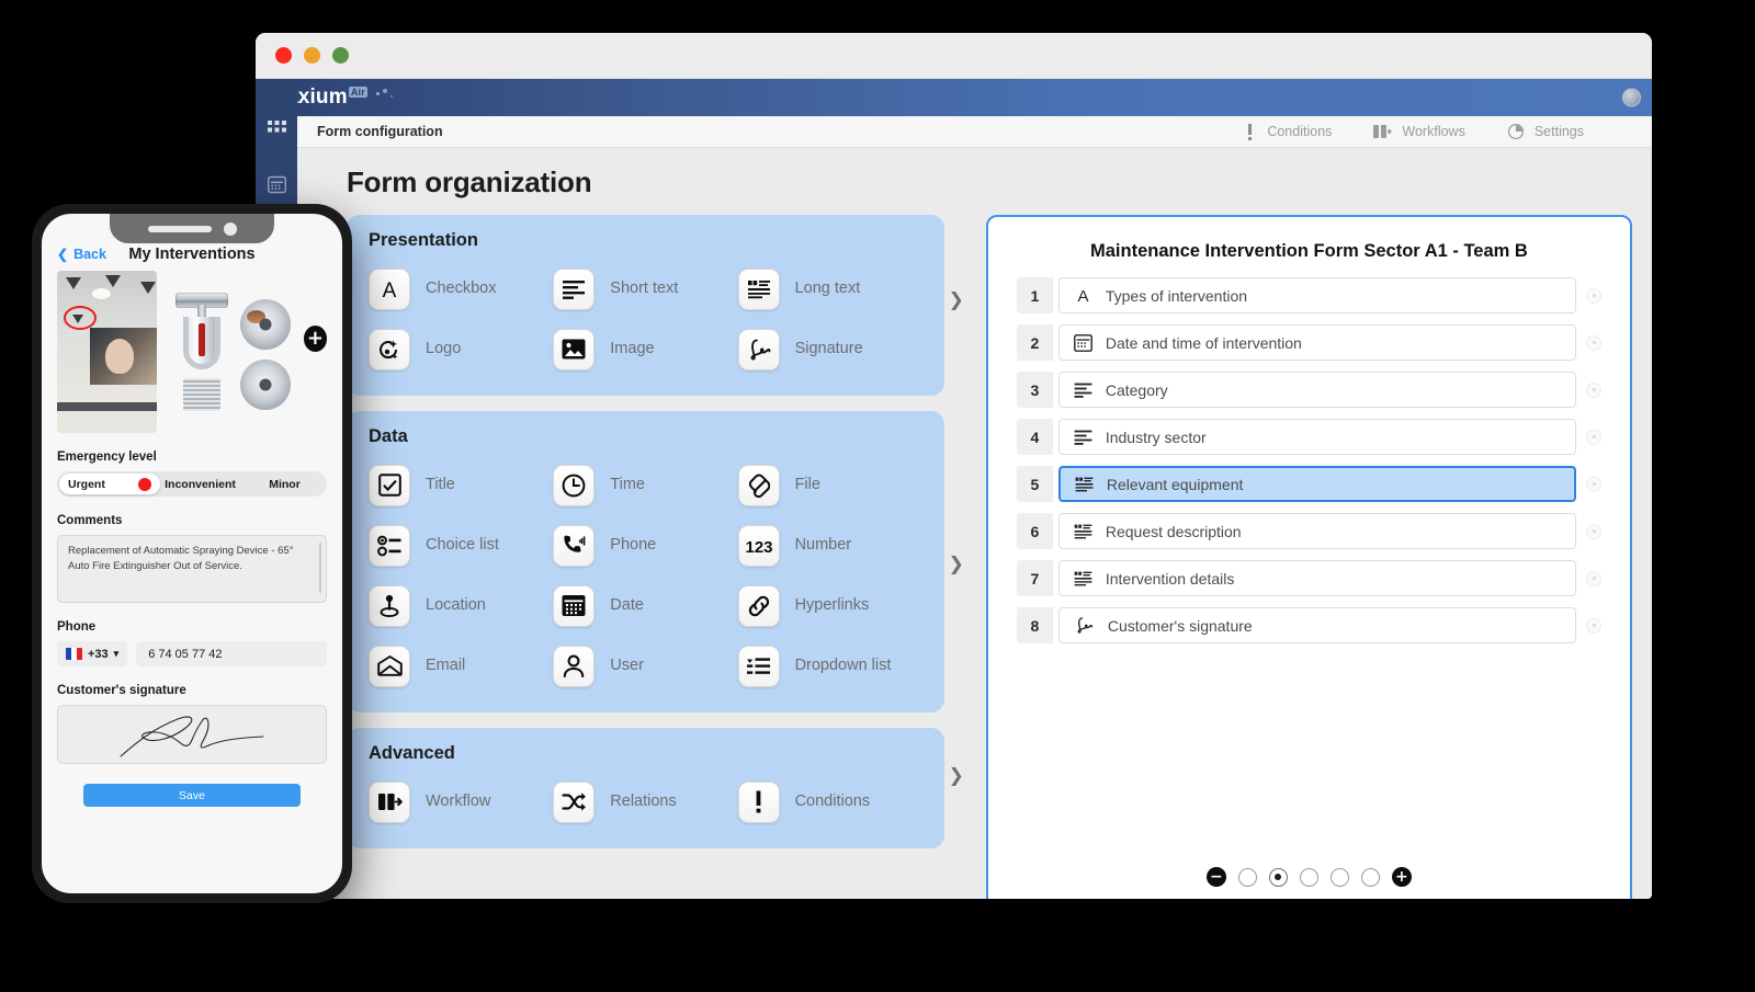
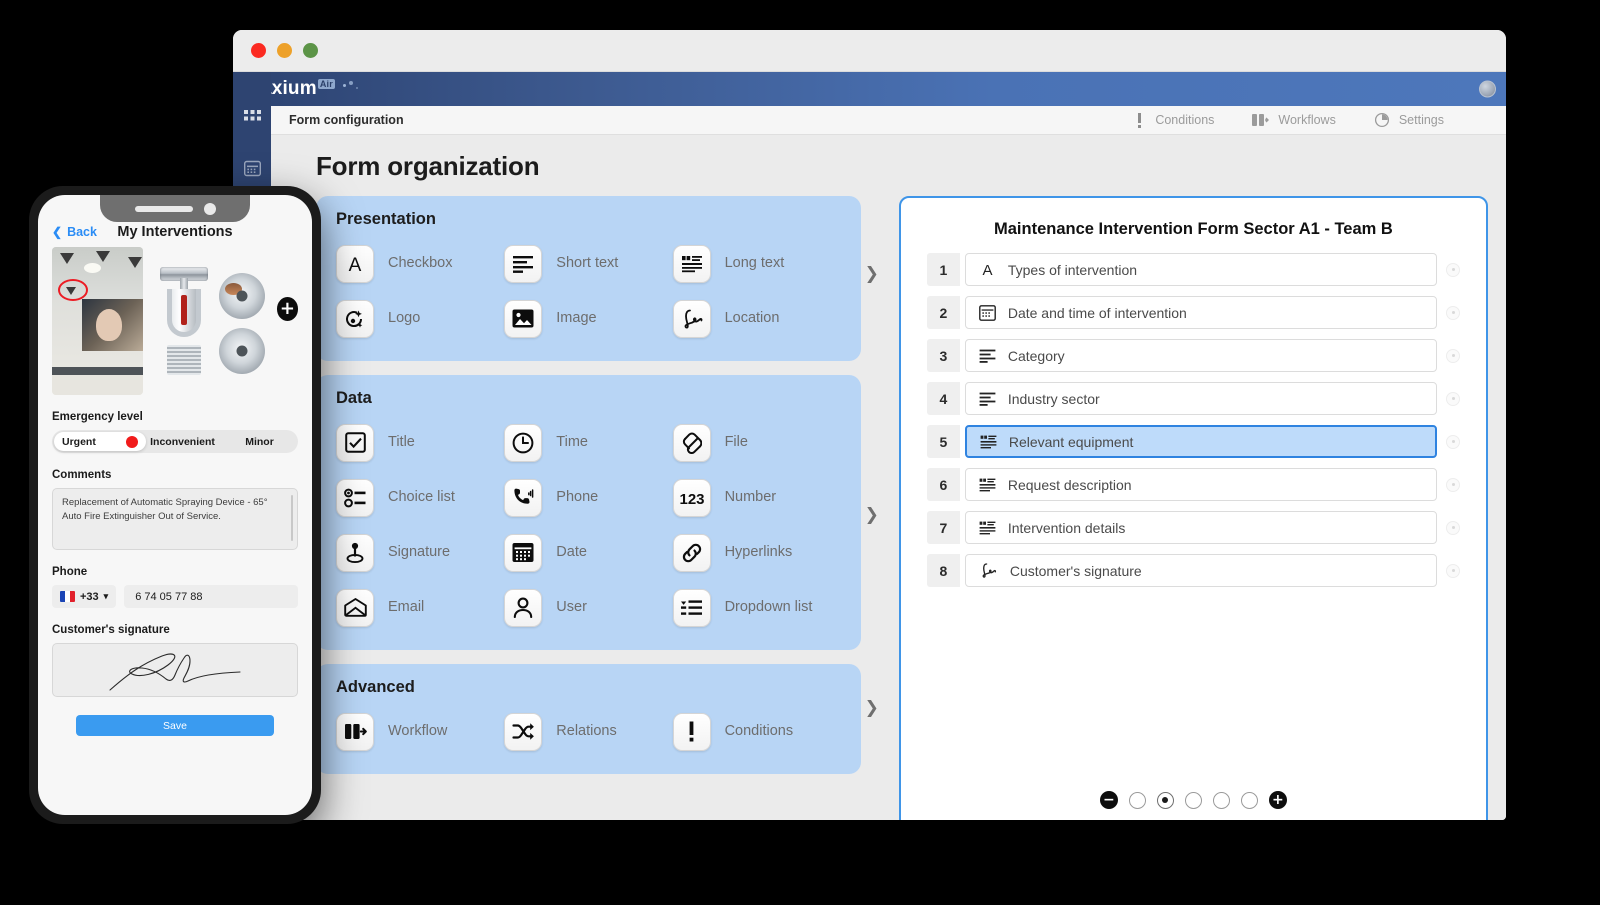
  Air
  Form configuration
  Conditions
  Workflows
  Settings
  Form organization
  Presentation
  A
  Checkbox
  Short text
  Long text
  Logo
  Image
- Signature
+ Location
  ❯
  Data
  Title
  Time
  File
  Choice list
  Phone
  123
  Number
- Location
+ Signature
  Date
  Hyperlinks
  Email
  User
  Dropdown list
  ❯
  Advanced
  Workflow
  Relations
  Conditions
  ❯
  Maintenance Intervention Form Sector A1 - Team B
  1
  A
  Types of intervention
  2
  Date and time of intervention
  3
  Category
  4
  Industry sector
  5
  Relevant equipment
  6
  Request description
  7
  Intervention details
  8
  Customer's signature
  −
  +
  ❮
  Back
  My Interventions
  +
  Emergency level
  Urgent
  Inconvenient
  Minor
  Comments
  Replacement of Automatic Spraying Device - 65° Auto Fire Extinguisher Out of Service.
  Phone
  +33
  ▾
- 6 74 05 77 42
+ 6 74 05 77 88
  Customer's signature
  Save
